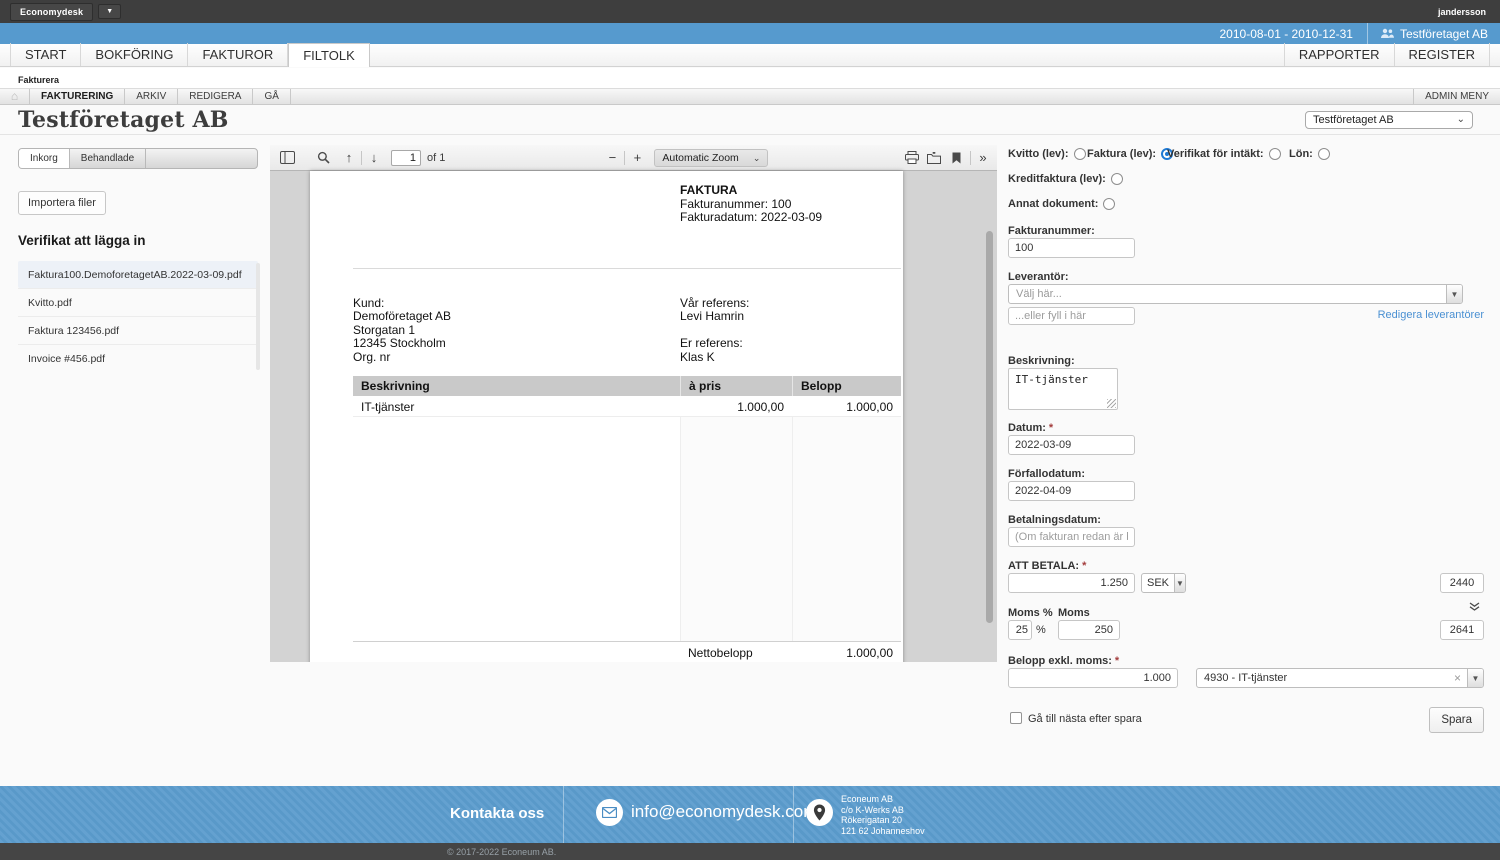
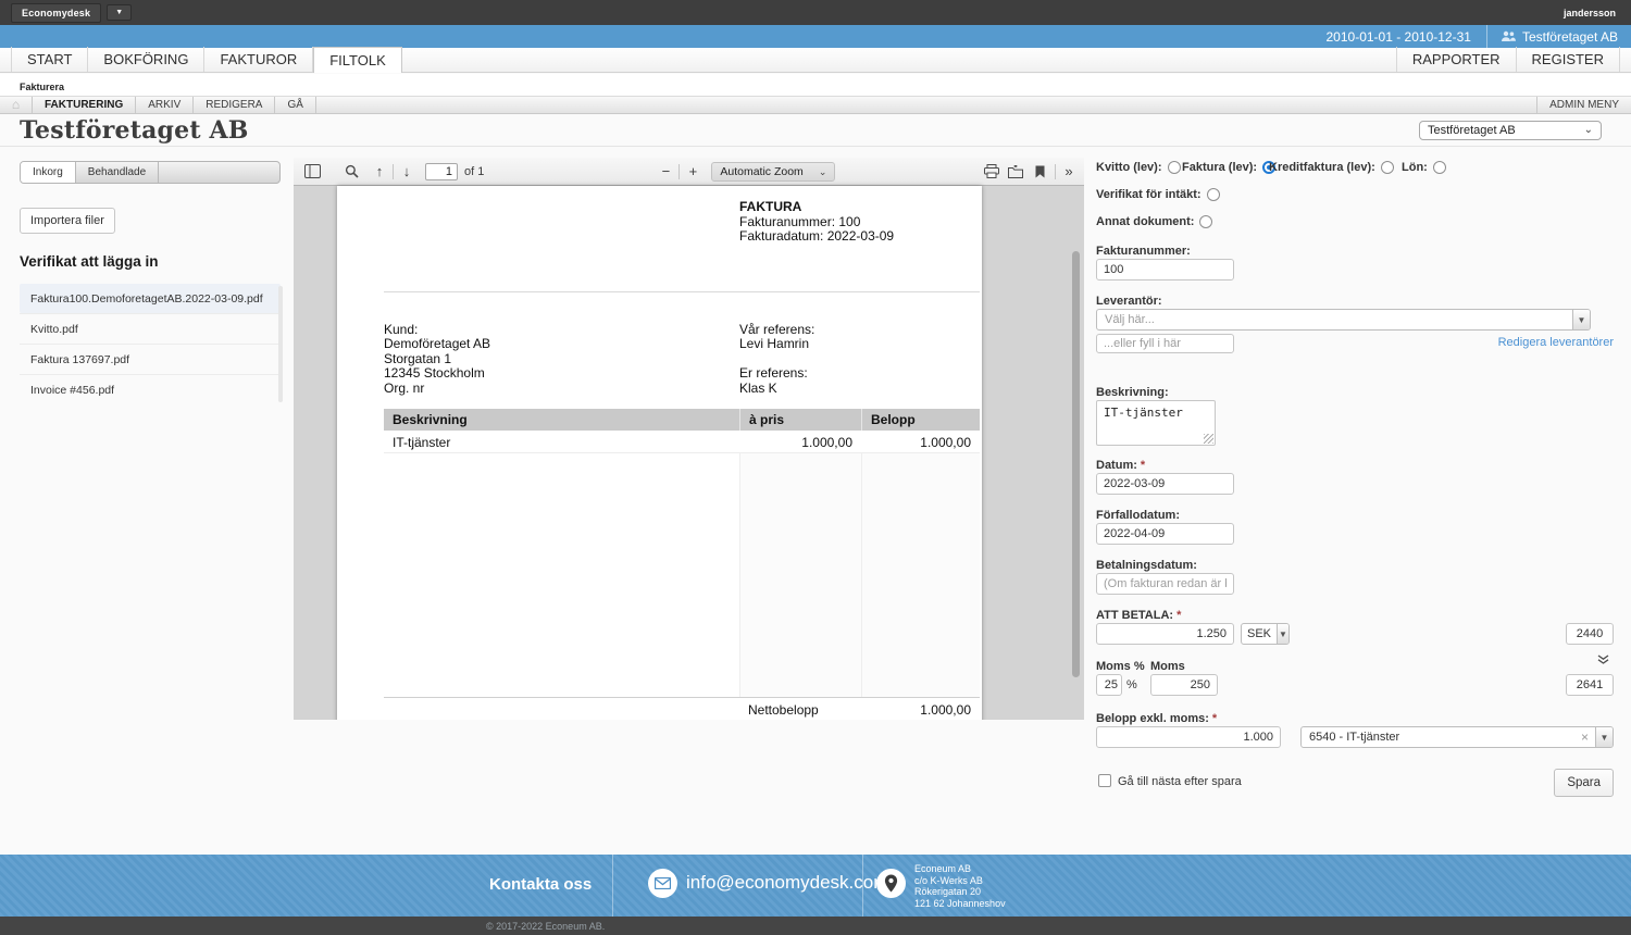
  Economydesk
  jandersson
- 2010-08-01 - 2010-12-31
+ 2010-01-01 - 2010-12-31
  Testföretaget AB
  START
  BOKFÖRING
  FAKTUROR
  FILTOLK
  RAPPORTER
  REGISTER
  Fakturera
  ⌂
  FAKTURERING
  ARKIV
  REDIGERA
  GÅ
  ADMIN MENY
  Testföretaget AB
  Testföretaget AB
  ⌄
  Inkorg
  Behandlade
  Importera filer
  Verifikat att lägga in
  Faktura100.DemoforetagetAB.2022-03-09.pdf
  Kvitto.pdf
- Faktura 123456.pdf
+ Faktura 137697.pdf
  Invoice #456.pdf
  ↑
  ↓
  1
  of 1
  −
  +
  Automatic Zoom
  ⌄
  »
  FAKTURA
  Fakturanummer: 100
  Fakturadatum: 2022-03-09
  Kund:
  Demoföretaget AB
  Storgatan 1
  12345 Stockholm
  Org. nr
  Vår referens:
  Levi Hamrin
  Er referens:
  Klas K
  Beskrivning
  à pris
  Belopp
  IT-tjänster
  1.000,00
  1.000,00
  Nettobelopp
  1.000,00
  Kvitto (lev):
  Faktura (lev):
- Verifikat för intäkt:
+ Kreditfaktura (lev):
  Lön:
- Kreditfaktura (lev):
+ Verifikat för intäkt:
  Annat dokument:
  Fakturanummer:
  100
  Leverantör:
  Välj här...
  ▼
  ...eller fyll i här
  Redigera leverantörer
  Beskrivning:
  IT-tjänster
  Datum: *
  2022-03-09
  Förfallodatum:
  2022-04-09
  Betalningsdatum:
  (Om fakturan redan är
  ATT BETALA: *
  1.250
  SEK
  ▼
  2440
  Moms %
  Moms
  25
  %
  250
  2641
  Belopp exkl. moms: *
  1.000
- 4930 - IT-tjänster
+ 6540 - IT-tjänster
  ×
  ▼
  Gå till nästa efter spara
  Spara
  Kontakta oss
  info@economydesk.co
  Econeum AB
  c/o K-Werks AB
  Rökerigatan 20
  121 62 Johanneshov
  © 2017-2022 Econeum AB.
